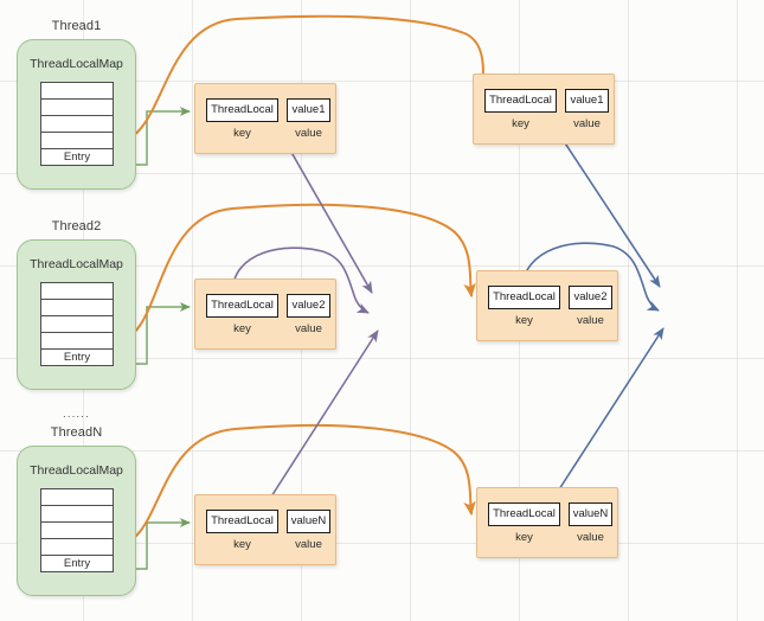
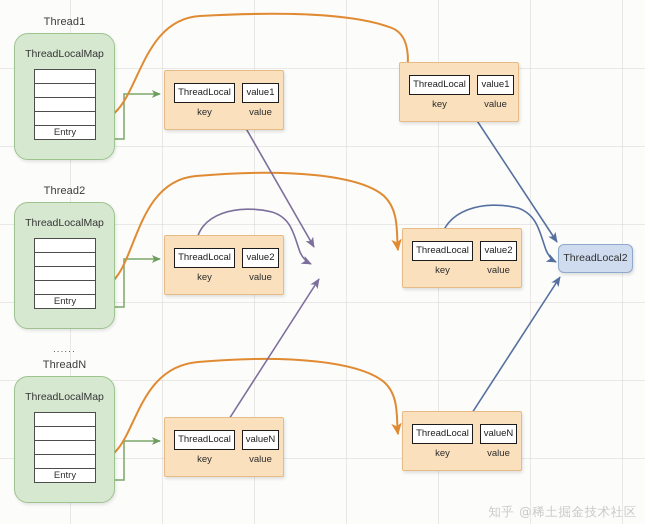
  Thread1
  ThreadLocalMap
  Entry
  Thread2
  ThreadLocalMap
  Entry
  ......
  ThreadN
  ThreadLocalMap
  Entry
  ThreadLocal
  value1
  key
  value
  ThreadLocal
  value1
  key
  value
  ThreadLocal
  value2
  key
  value
  ThreadLocal
  value2
  key
  value
  ThreadLocal
  valueN
  key
  value
  ThreadLocal
  valueN
  key
  value
+ ThreadLocal2
+ 知乎 @稀土掘金技术社区
